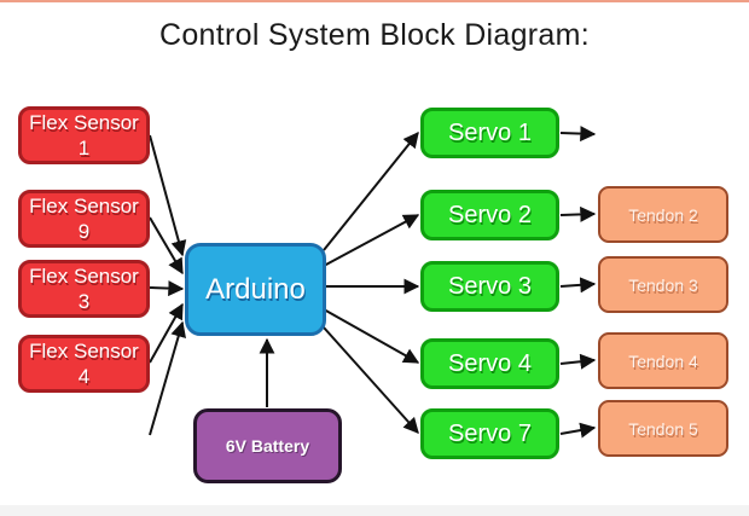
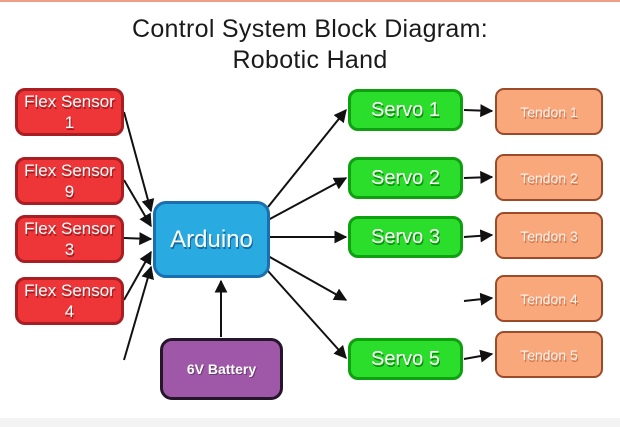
  Control System Block Diagram:
+ Robotic Hand
  Flex Sensor 1
  Flex Sensor 9
  Flex Sensor 3
  Flex Sensor 4
  Arduino
  6V Battery
  Servo 1
  Servo 2
  Servo 3
- Servo 4
- Servo 7
+ Servo 5
+ Tendon 1
  Tendon 2
  Tendon 3
  Tendon 4
  Tendon 5
